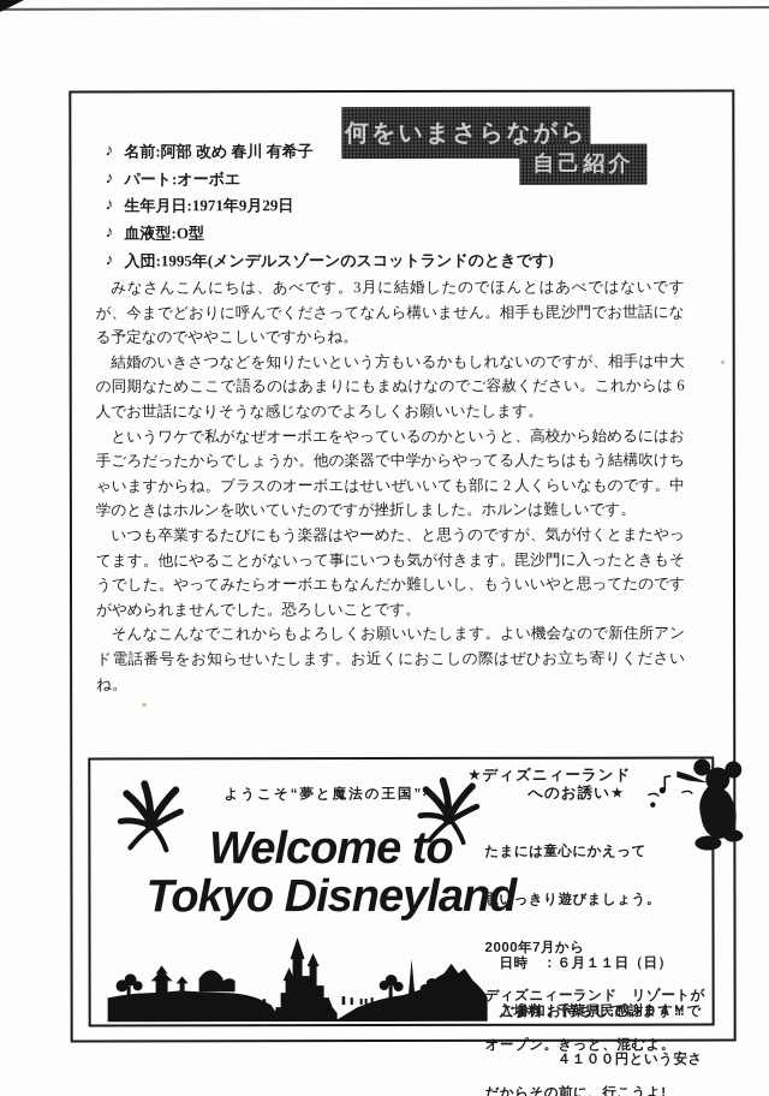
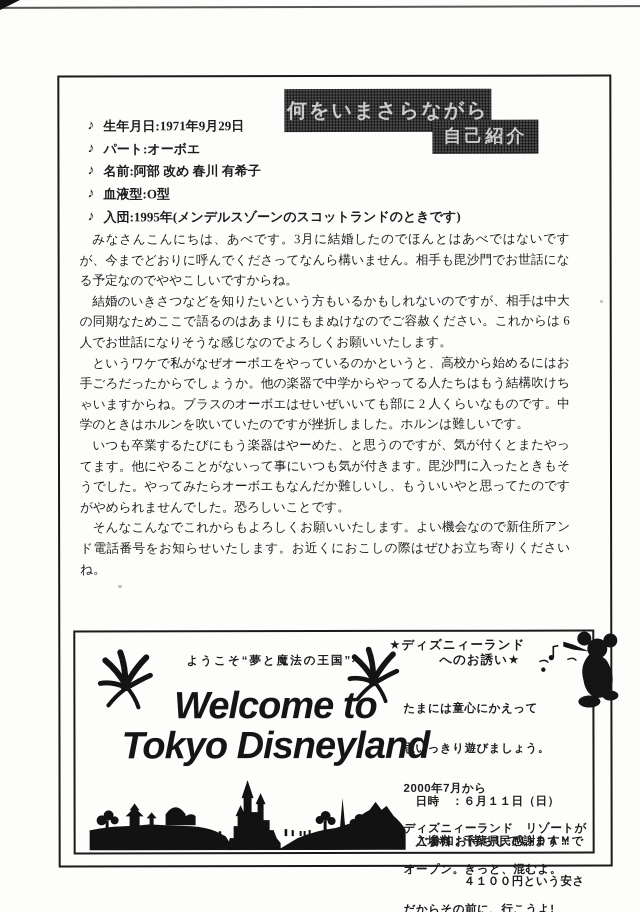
  何をいまさらながら
  自己紹介
  ♪
- 名前:阿部 改め 春川 有希子
+ 生年月日:1971年9月29日
  ♪
  パート:オーボエ
  ♪
- 生年月日:1971年9月29日
+ 名前:阿部 改め 春川 有希子
  ♪
  血液型:O型
  ♪
  入団:1995年(メンデルスゾーンのスコットランドのときです)
  みなさんこんにちは、あべです。3月に結婚したのでほんとはあべではないですが、今までどおりに呼んでくださってなんら構いません。相手も毘沙門でお世話になる予定なのでややこしいですからね。
  結婚のいきさつなどを知りたいという方もいるかもしれないのですが、相手は中大の同期なためここで語るのはあまりにもまぬけなのでご容赦ください。これからは 6 人でお世話になりそうな感じなのでよろしくお願いいたします。
  というワケで私がなぜオーボエをやっているのかというと、高校から始めるにはお手ごろだったからでしょうか。他の楽器で中学からやってる人たちはもう結構吹けちゃいますからね。ブラスのオーボエはせいぜいいても部に 2 人くらいなものです。中学のときはホルンを吹いていたのですが挫折しました。ホルンは難しいです。
  いつも卒業するたびにもう楽器はやーめた、と思うのですが、気が付くとまたやってます。他にやることがないって事にいつも気が付きます。毘沙門に入ったときもそうでした。やってみたらオーボエもなんだか難しいし、もういいやと思ってたのですがやめられませんでした。恐ろしいことです。
  そんなこんなでこれからもよろしくお願いいたします。よい機会なので新住所アンド電話番号をお知らせいたします。お近くにおこしの際はぜひお立ち寄りくださいね。
  ようこそ“夢と魔法の王国”へ
  Welcome to
  Tokyo Disneyland
  ★ディズニィーランド
  へのお誘い★
  たまには童心にかえって
  思いっきり遊びましょう。
  2000年7月から
  ディズニィーランド リゾートが
  オープン。きっと、混むよ。
  だからその前に、行こうよ!
  日時 ：６月１１日（日）
  入場料：千葉県民感謝ＤＡＹで
  ４１００円という安さ
  ご参加お待ちしています!!
